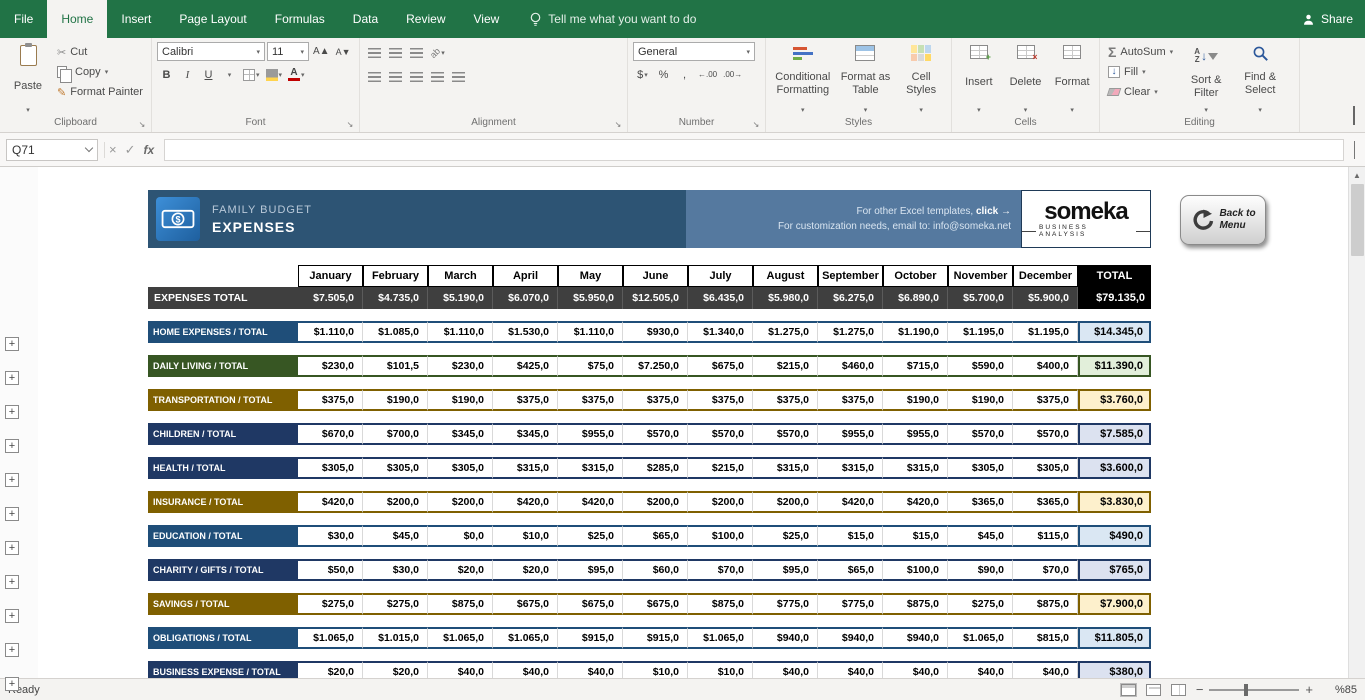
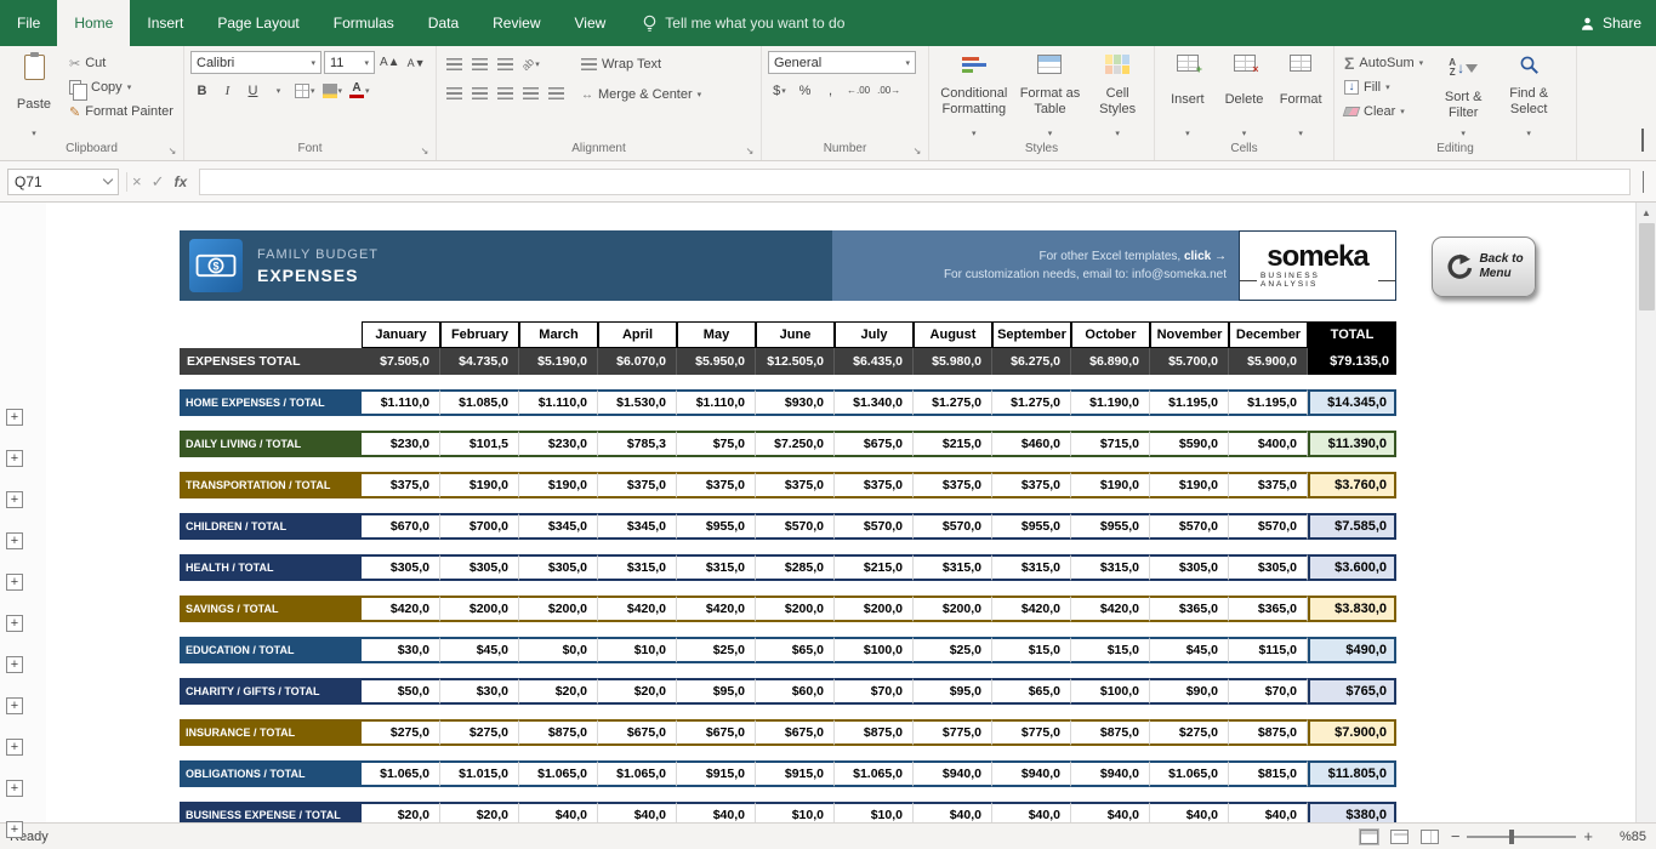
  File
  Home
  Insert
  Page Layout
  Formulas
  Data
  Review
  View
  Tell me what you want to do
  Share
  Paste
  ✂
  Cut
  Copy
  ✎
  Format Painter
  Clipboard
  ↘
  Calibri
  11
  A▲
  A▼
  B
  I
  U
  A
  Font
  ↘
+ Wrap Text
+ ↔
+ Merge & Center
  Alignment
  ↘
  General
  $
  %
  ,
  ←.00
  .00→
  Number
  ↘
  Conditional Formatting
  Format as Table
  Cell Styles
  Styles
  +
  Insert
  ×
  Delete
  Format
  Cells
  Σ
  AutoSum
  ↓
  Fill
  Clear
  A
  Z
  ↓
  Sort & Filter
  Find & Select
  Editing
  Q71
  ×
  ✓
  fx
  +
  +
  +
  +
  +
  +
  +
  +
  +
  +
  +
  $
  FAMILY BUDGET
  EXPENSES
  For other Excel templates, click →
  For customization needs, email to: info@someka.net
  someka
  Back to
  Menu
  January
  February
  March
  April
  May
  June
  July
  August
  September
  October
  November
  December
  TOTAL
  EXPENSES TOTAL
  $7.505,0
  $4.735,0
  $5.190,0
  $6.070,0
  $5.950,0
  $12.505,0
  $6.435,0
  $5.980,0
  $6.275,0
  $6.890,0
  $5.700,0
  $5.900,0
  $79.135,0
  HOME EXPENSES / TOTAL
  $1.110,0
  $1.085,0
  $1.110,0
  $1.530,0
  $1.110,0
  $930,0
  $1.340,0
  $1.275,0
  $1.275,0
  $1.190,0
  $1.195,0
  $1.195,0
  $14.345,0
  DAILY LIVING / TOTAL
  $230,0
  $101,5
  $230,0
- $425,0
+ $785,3
  $75,0
  $7.250,0
  $675,0
  $215,0
  $460,0
  $715,0
  $590,0
  $400,0
  $11.390,0
  TRANSPORTATION / TOTAL
  $375,0
  $190,0
  $190,0
  $375,0
  $375,0
  $375,0
  $375,0
  $375,0
  $375,0
  $190,0
  $190,0
  $375,0
  $3.760,0
  CHILDREN / TOTAL
  $670,0
  $700,0
  $345,0
  $345,0
  $955,0
  $570,0
  $570,0
  $570,0
  $955,0
  $955,0
  $570,0
  $570,0
  $7.585,0
  HEALTH / TOTAL
  $305,0
  $305,0
  $305,0
  $315,0
  $315,0
  $285,0
  $215,0
  $315,0
  $315,0
  $315,0
  $305,0
  $305,0
  $3.600,0
- INSURANCE / TOTAL
+ SAVINGS / TOTAL
  $420,0
  $200,0
  $200,0
  $420,0
  $420,0
  $200,0
  $200,0
  $200,0
  $420,0
  $420,0
  $365,0
  $365,0
  $3.830,0
  EDUCATION / TOTAL
  $30,0
  $45,0
  $0,0
  $10,0
  $25,0
  $65,0
  $100,0
  $25,0
  $15,0
  $15,0
  $45,0
  $115,0
  $490,0
  CHARITY / GIFTS / TOTAL
  $50,0
  $30,0
  $20,0
  $20,0
  $95,0
  $60,0
  $70,0
  $95,0
  $65,0
  $100,0
  $90,0
  $70,0
  $765,0
- SAVINGS / TOTAL
+ INSURANCE / TOTAL
  $275,0
  $275,0
  $875,0
  $675,0
  $675,0
  $675,0
  $875,0
  $775,0
  $775,0
  $875,0
  $275,0
  $875,0
  $7.900,0
  OBLIGATIONS / TOTAL
  $1.065,0
  $1.015,0
  $1.065,0
  $1.065,0
  $915,0
  $915,0
  $1.065,0
  $940,0
  $940,0
  $940,0
  $1.065,0
  $815,0
  $11.805,0
  BUSINESS EXPENSE / TOTAL
  $20,0
  $20,0
  $40,0
  $40,0
  $40,0
  $10,0
  $10,0
  $40,0
  $40,0
  $40,0
  $40,0
  $40,0
  $380,0
  ▲
  eady
  −
  +
  %85
